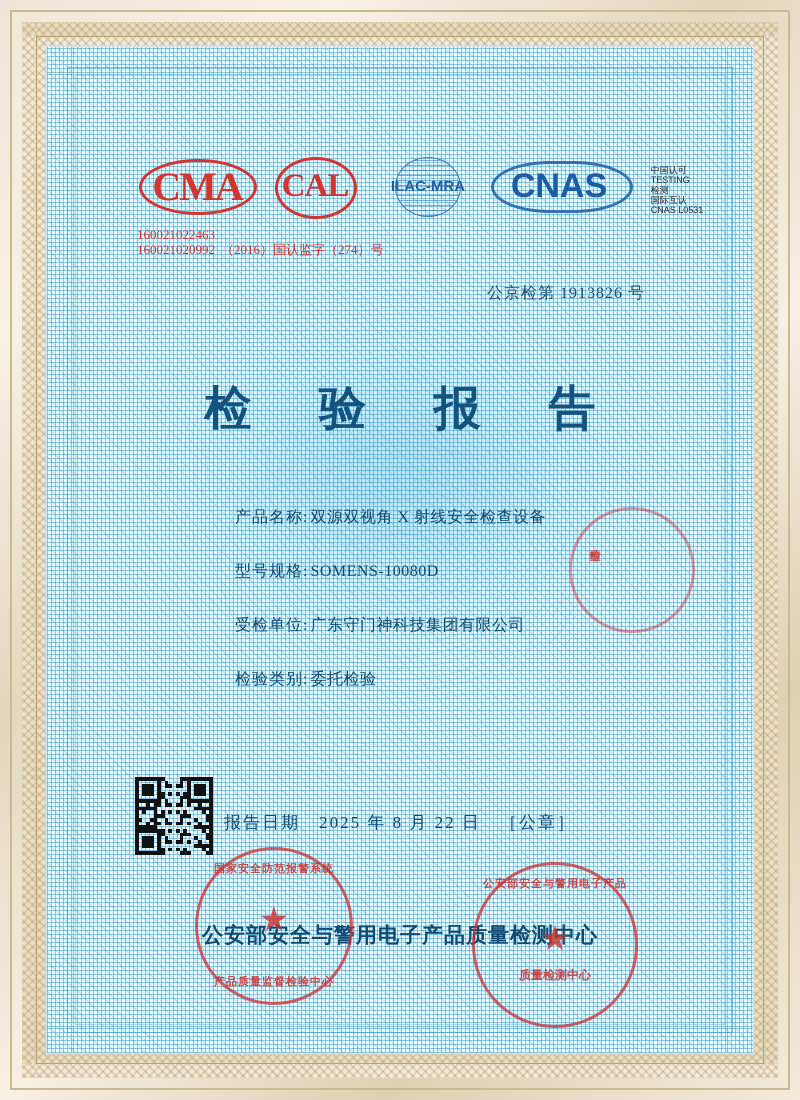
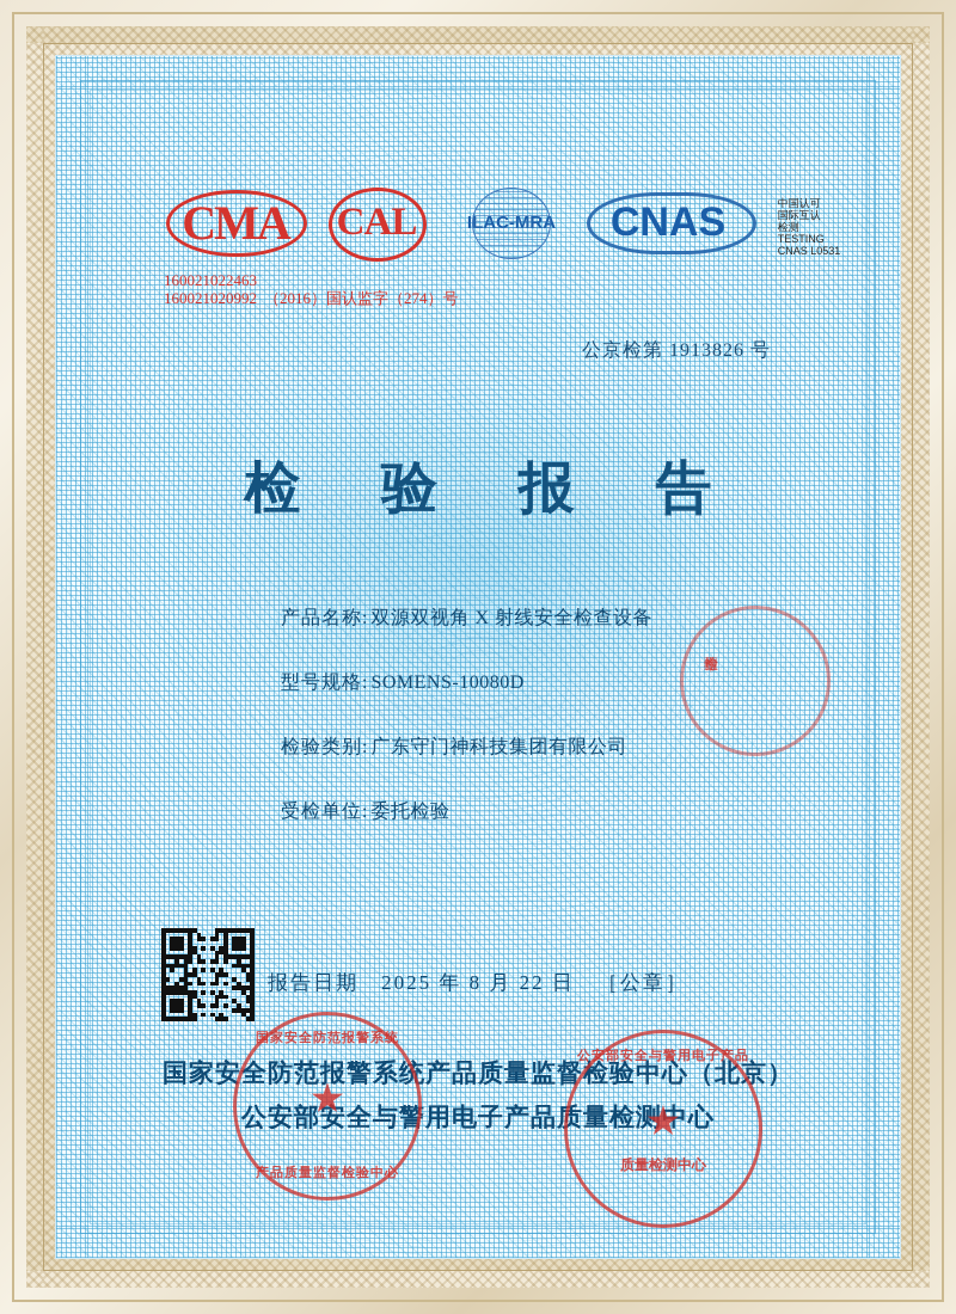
  CMA
  CAL
  CNAS
  中国认可
- TESTING
+ 国际互认
  检测
- 国际互认
+ TESTING
  CNAS L0531
  160021022463
  160021020992
  （2016）国认监字（274）号
  公京检第 1913826 号
  检 验 报 告
  产品名称:
  双源双视角 X 射线安全检查设备
  型号规格:
  SOMENS-10080D
- 受检单位:
+ 检验类别:
  广东守门神科技集团有限公司
- 检验类别:
+ 受检单位:
  委托检验
  报告日期 2025 年 8 月 22 日 ［公章］
+ 国家安全防范报警系统产品质量监督检验中心（北京）
  公安部安全与警用电子产品质量检测中心
  国家安全防范报警系统
  ★
  产品质量监督检验中心
  公安部安全与警用电子产品
  ★
  质量检测中心
